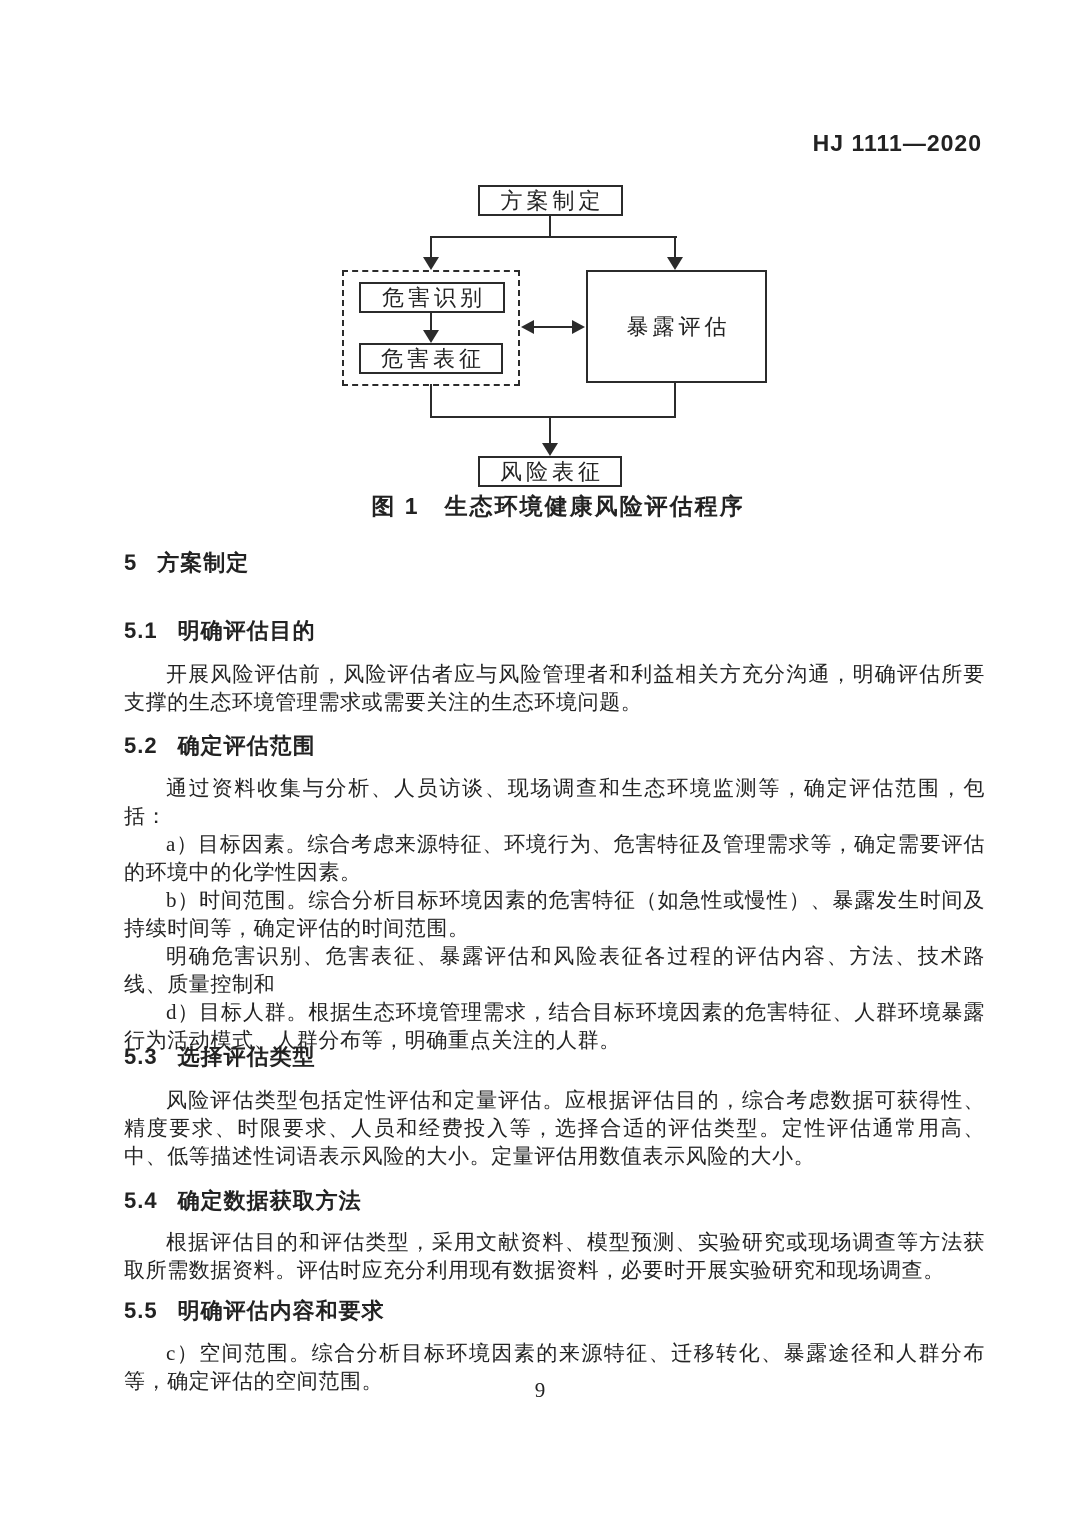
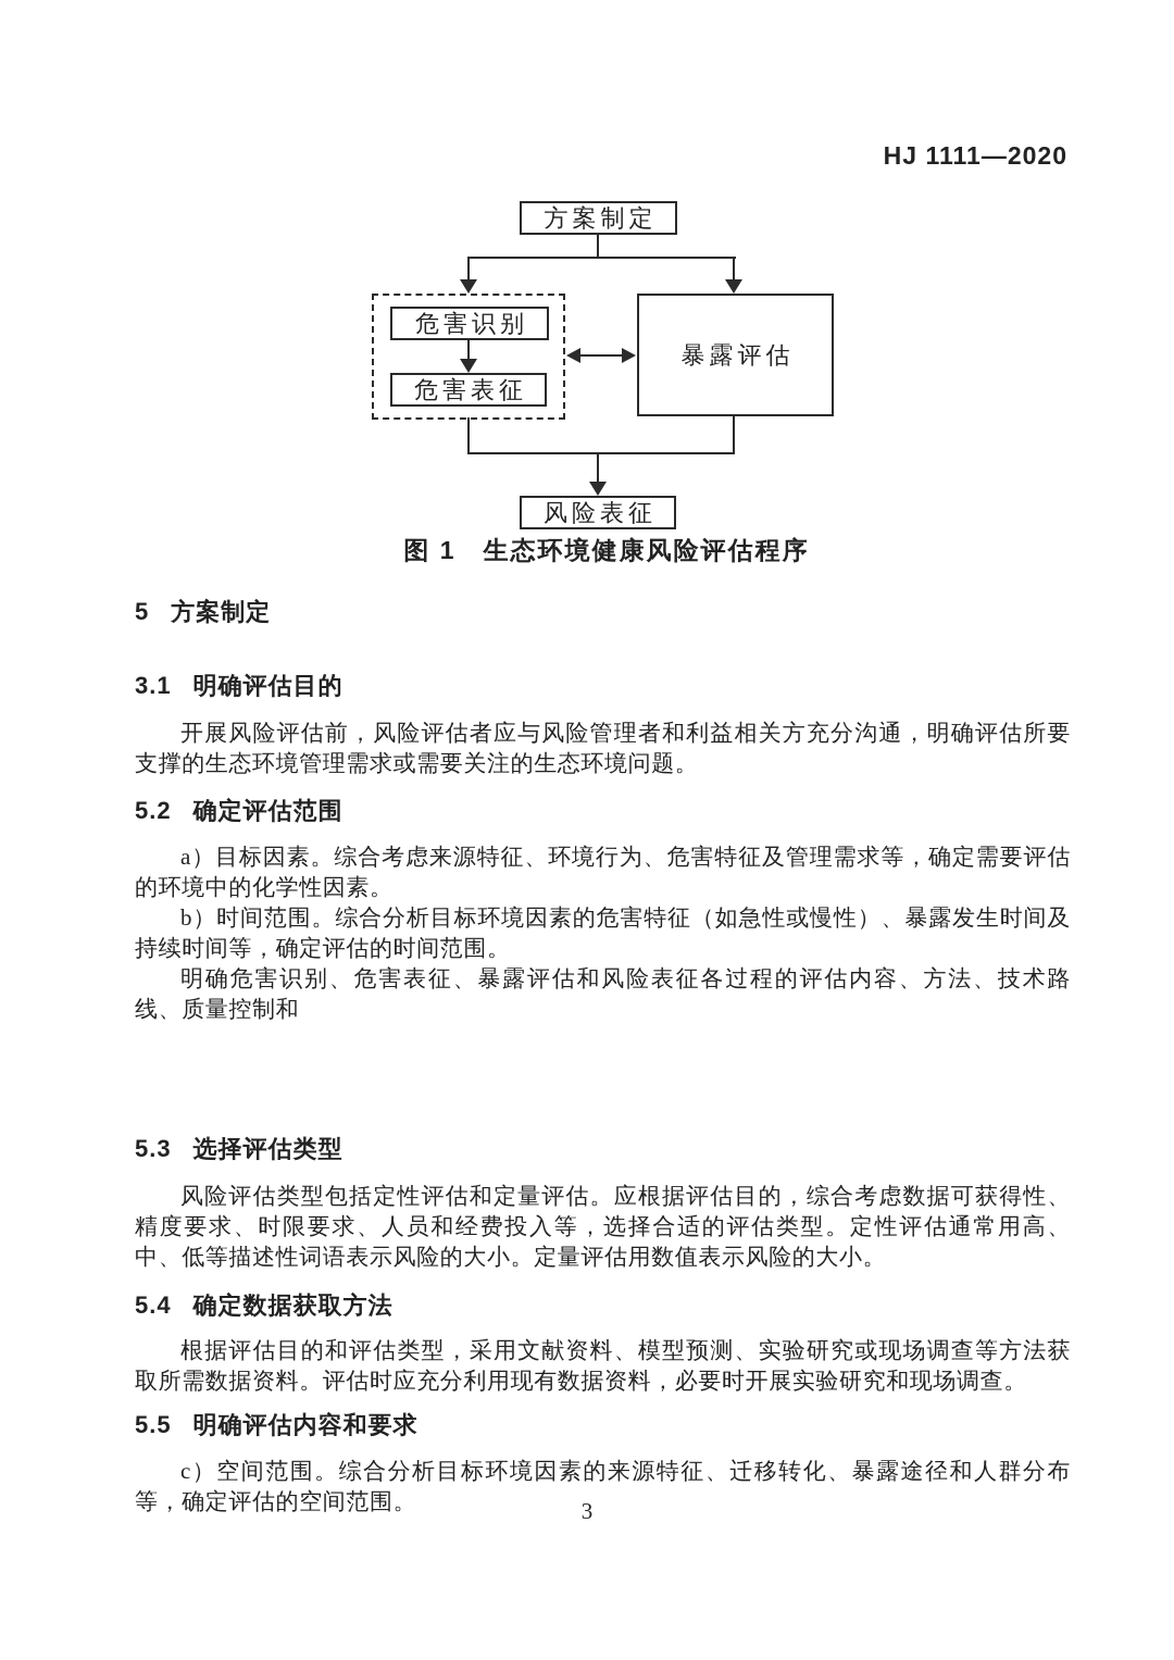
  HJ 1111—2020
  方案制定
  危害识别
  危害表征
  暴露评估
  风险表征
  图 1 生态环境健康风险评估程序
  5 方案制定
- 5.1 明确评估目的
+ 3.1 明确评估目的
  开展风险评估前，风险评估者应与风险管理者和利益相关方充分沟通，明确评估所要支撑的生态环境管理需求或需要关注的生态环境问题。
  5.2 确定评估范围
- 通过资料收集与分析、人员访谈、现场调查和生态环境监测等，确定评估范围，包括：
  a）目标因素。综合考虑来源特征、环境行为、危害特征及管理需求等，确定需要评估的环境中的化学性因素。
  b）时间范围。综合分析目标环境因素的危害特征（如急性或慢性）、暴露发生时间及持续时间等，确定评估的时间范围。
  明确危害识别、危害表征、暴露评估和风险表征各过程的评估内容、方法、技术路线、质量控制和
- d）目标人群。根据生态环境管理需求，结合目标环境因素的危害特征、人群环境暴露行为活动模式、人群分布等，明确重点关注的人群。
  5.3 选择评估类型
  风险评估类型包括定性评估和定量评估。应根据评估目的，综合考虑数据可获得性、精度要求、时限要求、人员和经费投入等，选择合适的评估类型。定性评估通常用高、中、低等描述性词语表示风险的大小。定量评估用数值表示风险的大小。
  5.4 确定数据获取方法
  根据评估目的和评估类型，采用文献资料、模型预测、实验研究或现场调查等方法获取所需数据资料。评估时应充分利用现有数据资料，必要时开展实验研究和现场调查。
  5.5 明确评估内容和要求
  c）空间范围。综合分析目标环境因素的来源特征、迁移转化、暴露途径和人群分布等，确定评估的空间范围。
- 9
+ 3
